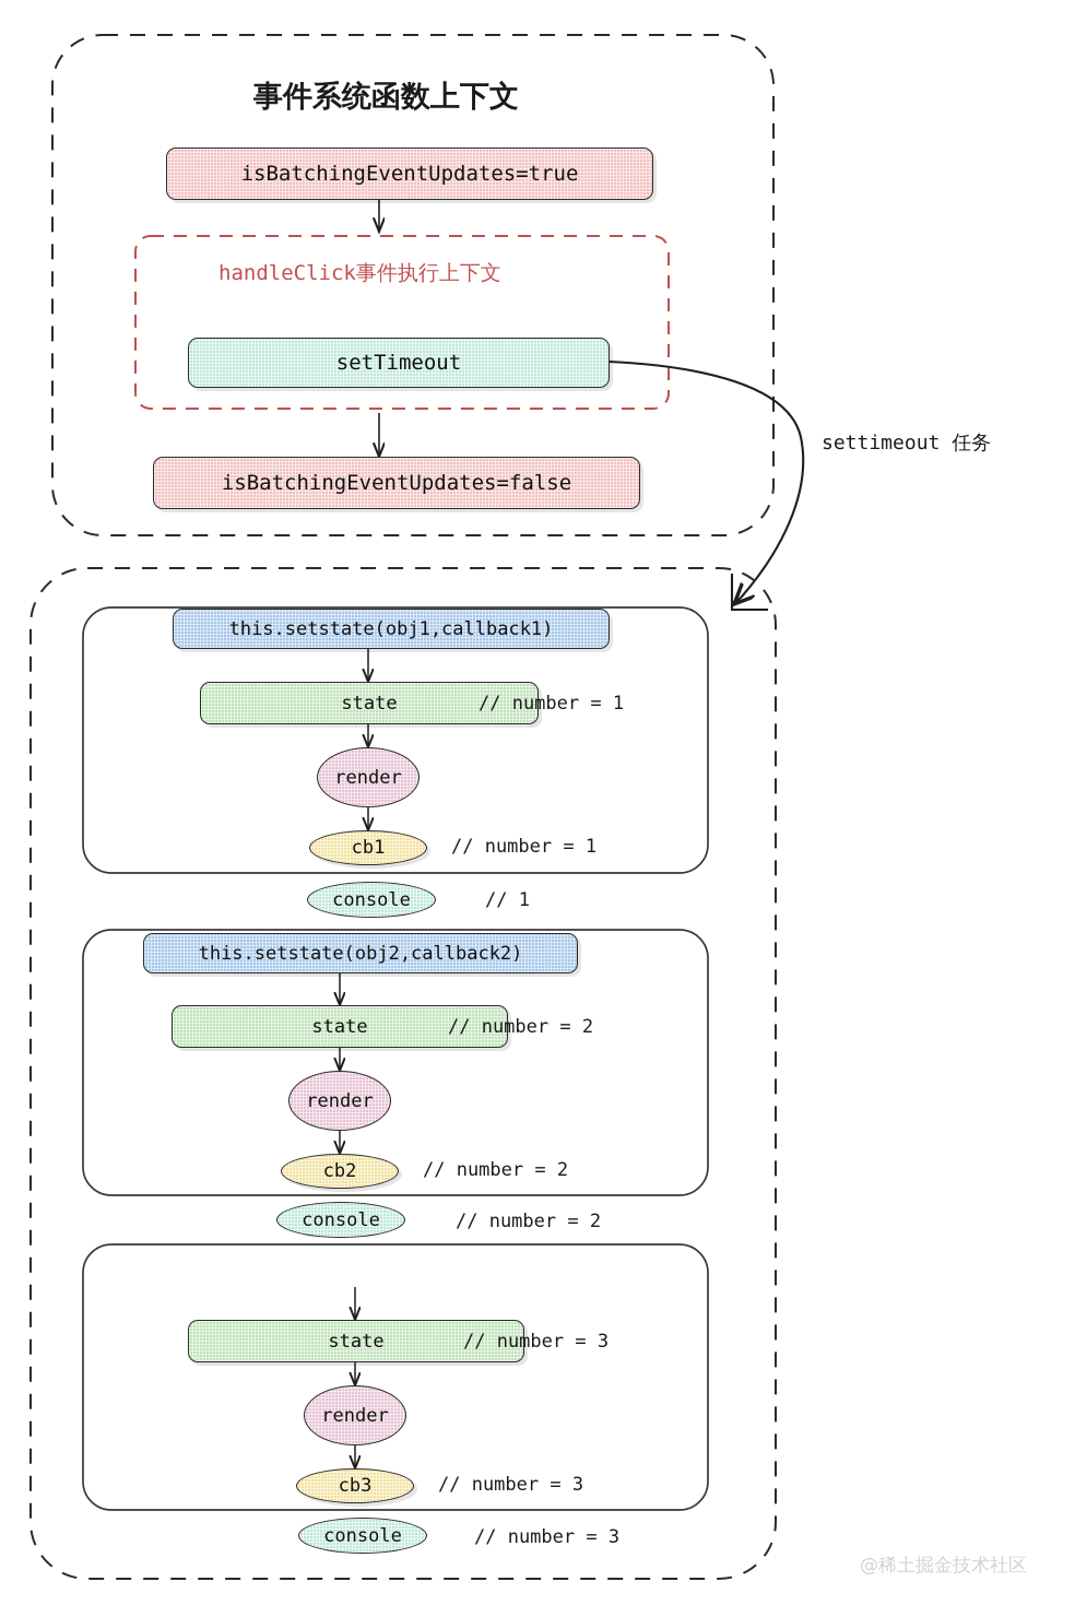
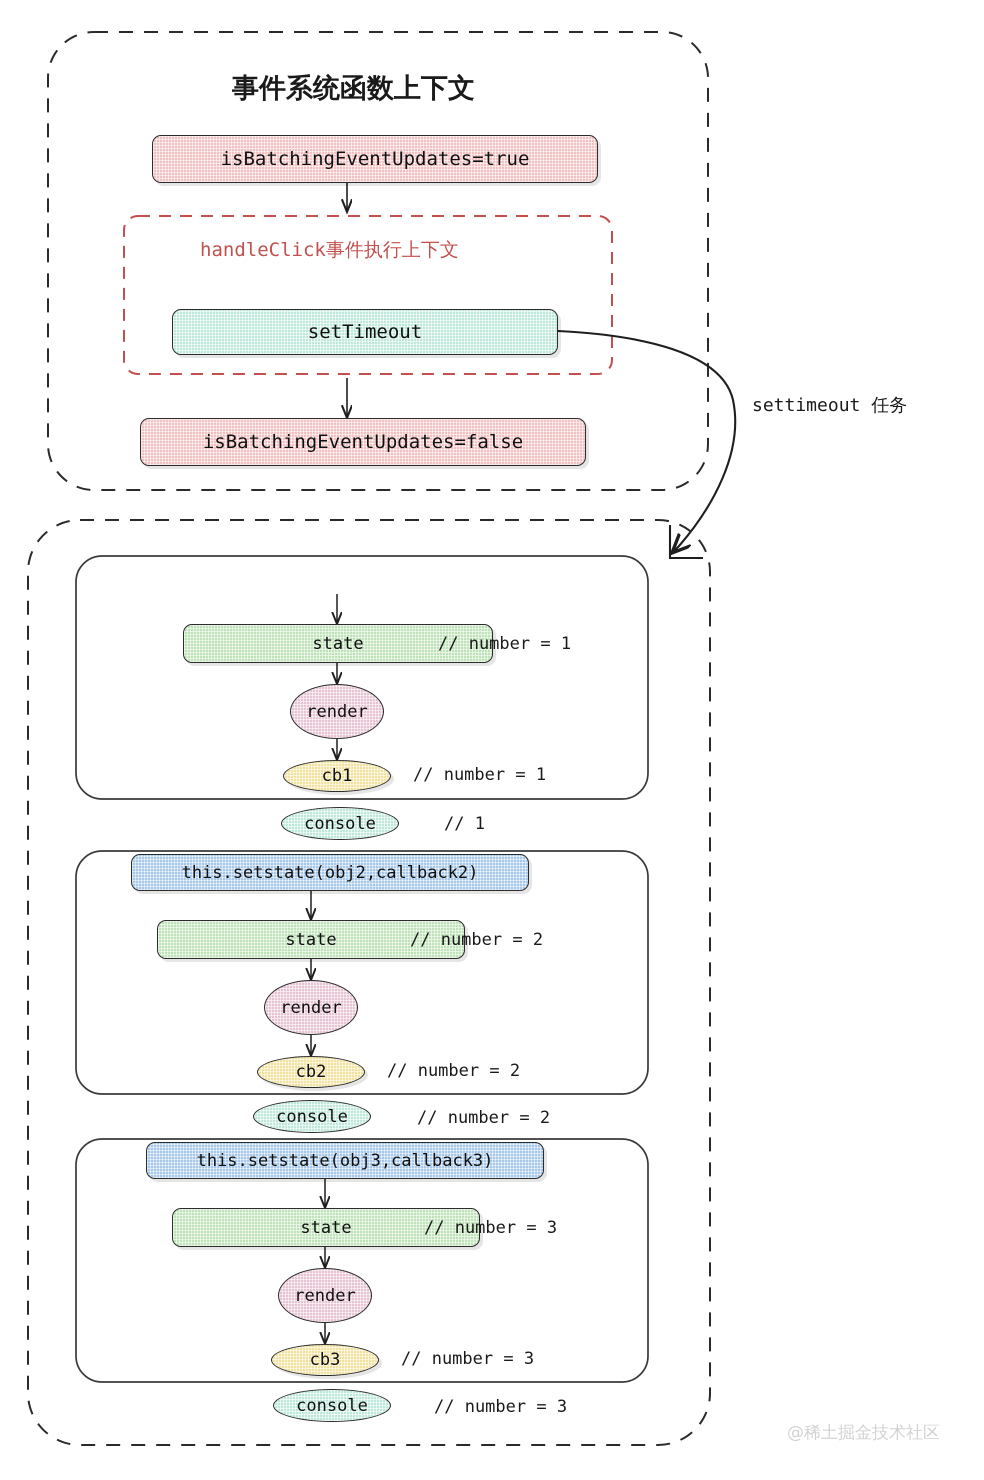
  事件系统函数上下文
  isBatchingEventUpdates=true
  handleClick事件执行上下文
  setTimeout
  isBatchingEventUpdates=false
  settimeout 任务
- this.setstate(obj1,callback1)
  state
  // number = 1
  render
  cb1
  // number = 1
  console
  // 1
  this.setstate(obj2,callback2)
  state
  // number = 2
  render
  cb2
  // number = 2
  console
  // number = 2
+ this.setstate(obj3,callback3)
  state
  // number = 3
  render
  cb3
  // number = 3
  console
  // number = 3
  @稀土掘金技术社区
